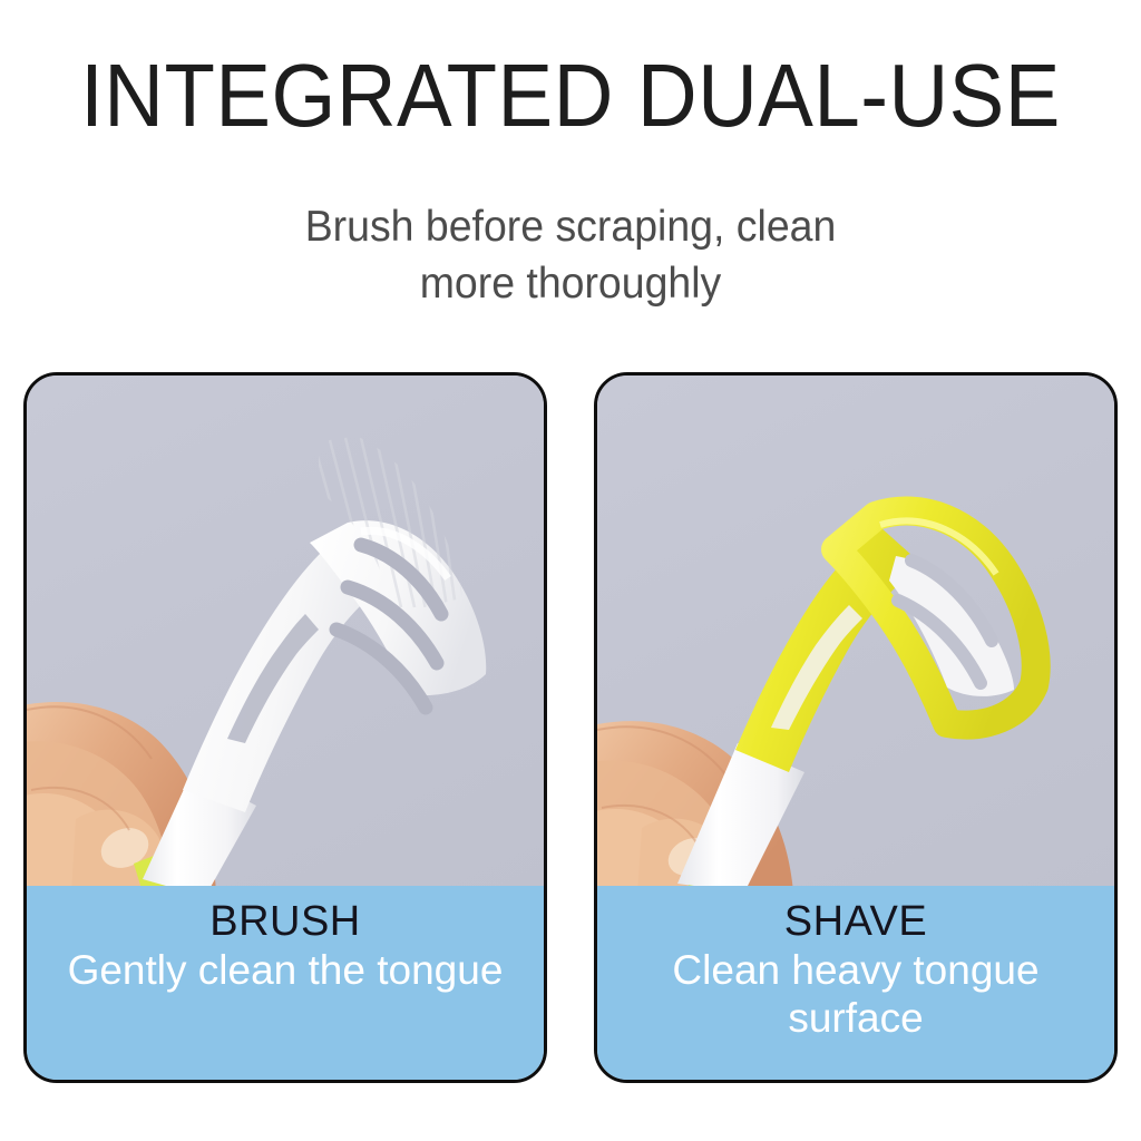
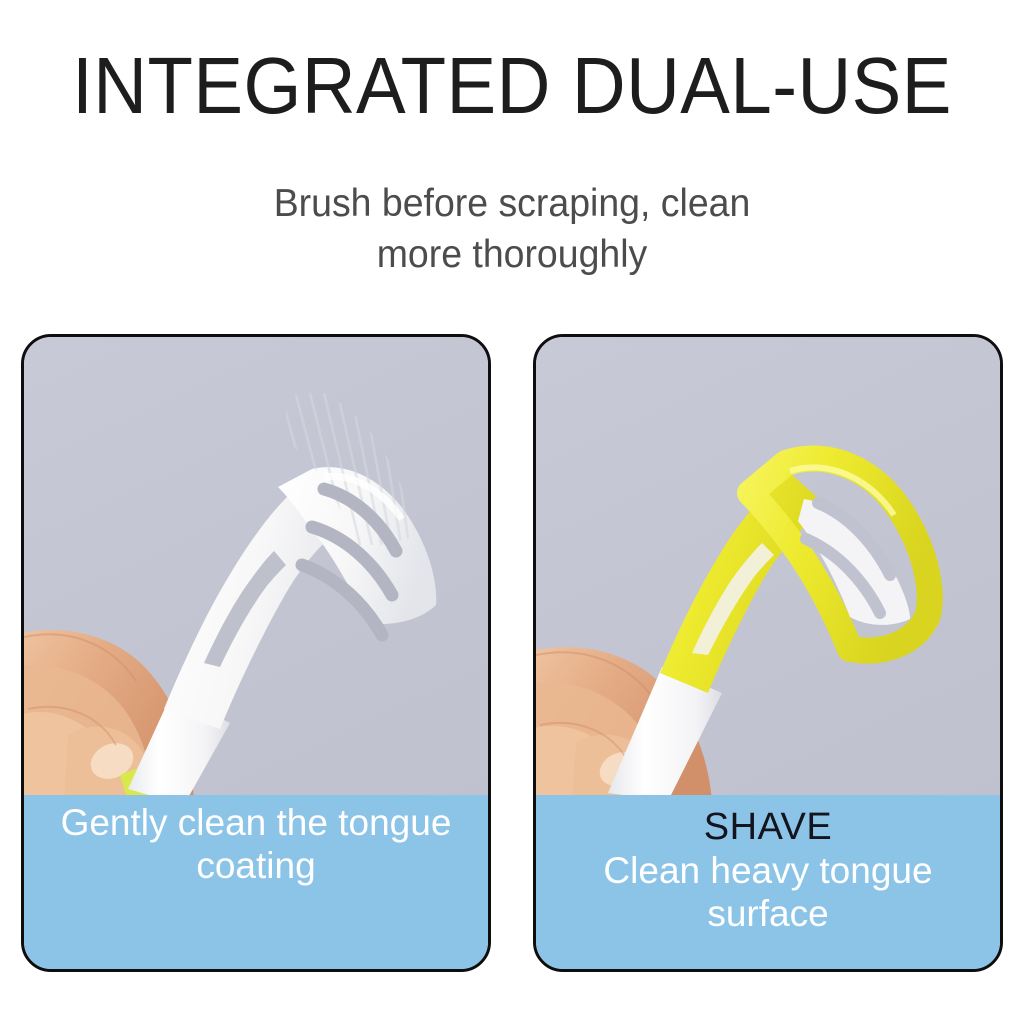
  INTEGRATED DUAL-USE
  Brush before scraping, clean
  more thoroughly
- BRUSH
  Gently clean the tongue
+ coating
  SHAVE
  Clean heavy tongue
  surface
